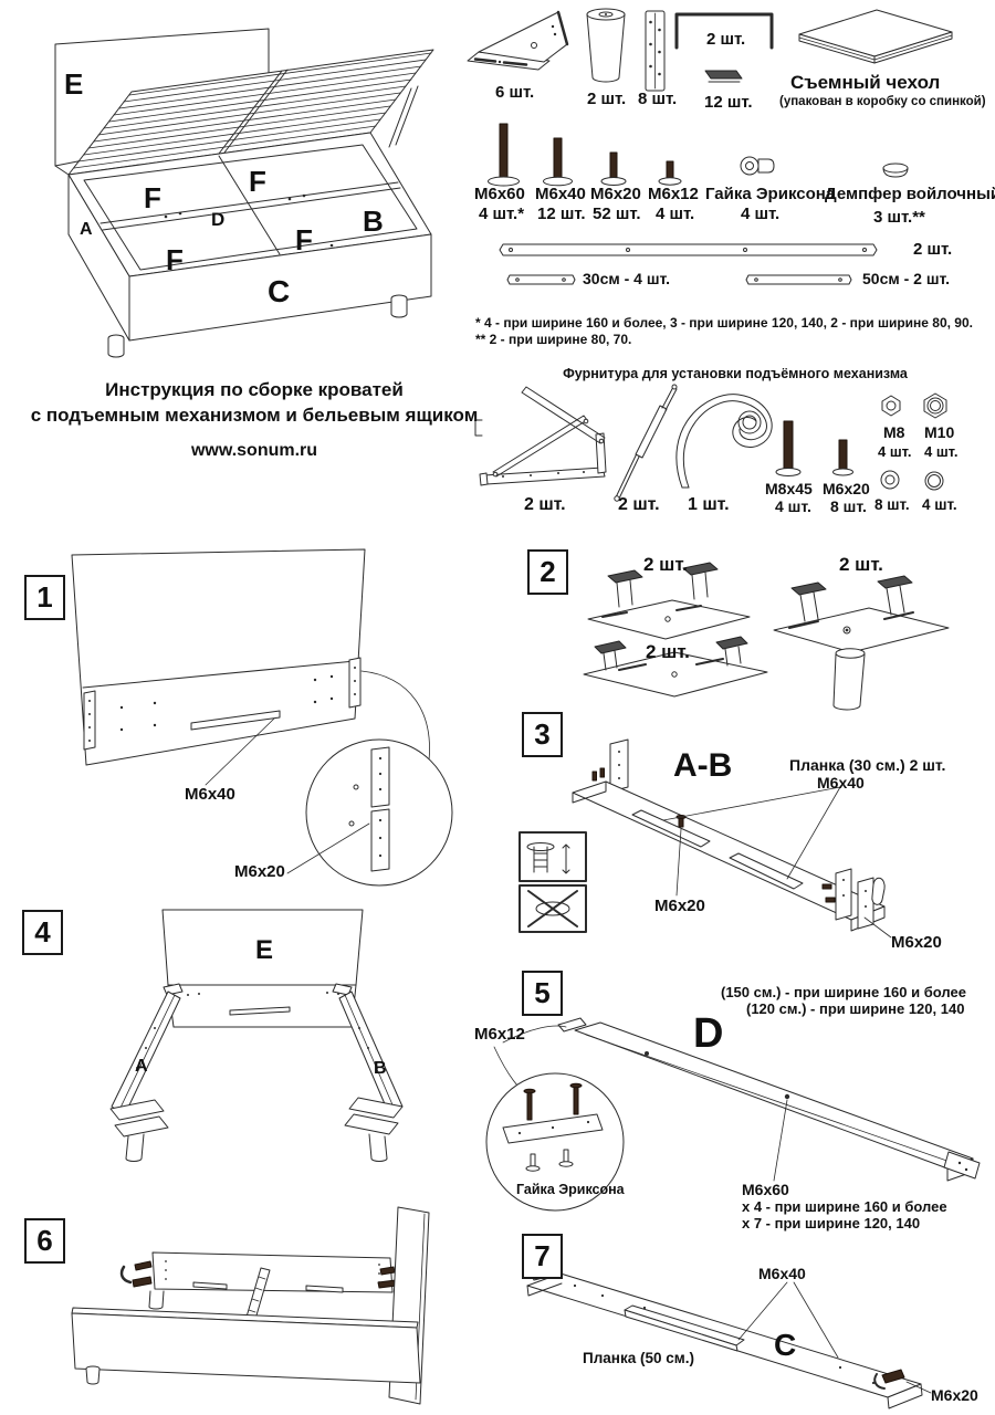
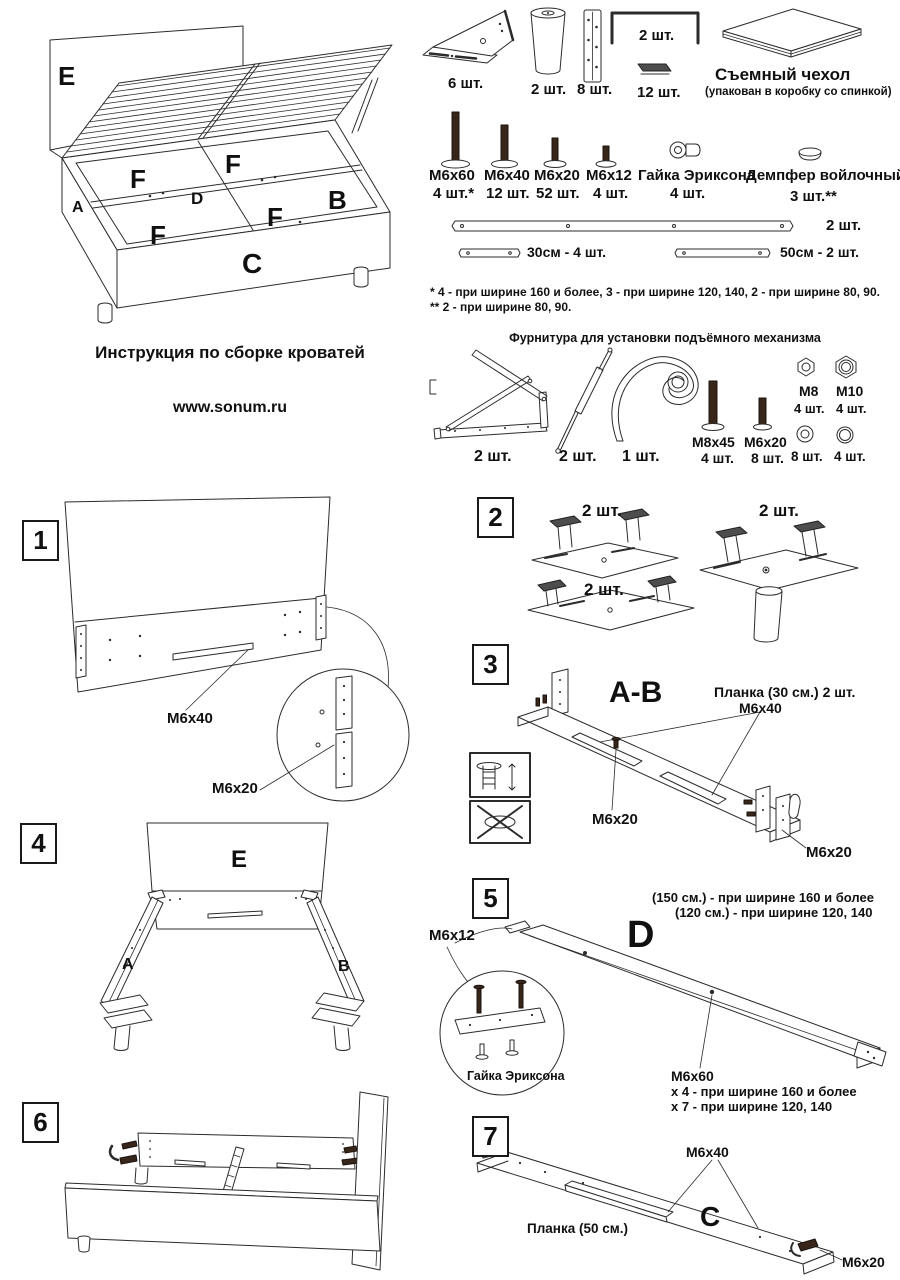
  E
  F
  F
  D
  B
  A
  F
  F
  C
  6 шт.
  2 шт.
  8 шт.
  2 шт.
  12 шт.
  Съемный чехол
  (упакован в коробку со спинкой)
  M6x60
  M6x40
  M6x20
  M6x12
  Гайка Эриксона
  Демпфер войлочны
  4 шт.*
  12 шт.
  52 шт.
  4 шт.
  4 шт.
  3 шт.**
  2 шт.
  30см - 4 шт.
  50см - 2 шт.
  * 4 - при ширине 160 и более, 3 - при ширине 120, 140, 2 - при ширине 80, 90.
- ** 2 - при ширине 80, 70.
+ ** 2 - при ширине 80, 90.
  Инструкция по сборке кроватей
- с подъемным механизмом и бельевым ящиком
  www.sonum.ru
  Фурнитура для установки подъёмного механизма
  2 шт.
  2 шт.
  1 шт.
  M8x45
  4 шт.
  M6x20
  8 шт.
  М8
  4 шт.
  М10
  4 шт.
  8 шт.
  4 шт.
  1
  2
  3
  4
  5
  6
  7
  M6x40
  M6x20
  2 шт.
  2 шт.
  2 шт.
  A-B
  Планка (30 см.) 2 шт.
  M6x40
  M6x20
  M6x20
  E
  A
  B
  (150 см.) - при ширине 160 и более
  (120 см.) - при ширине 120, 140
  D
  M6x12
  Гайка Эриксона
  M6x60
  х 4 - при ширине 160 и более
  х 7 - при ширине 120, 140
  M6x40
  Планка (50 см.)
  C
  M6x20
